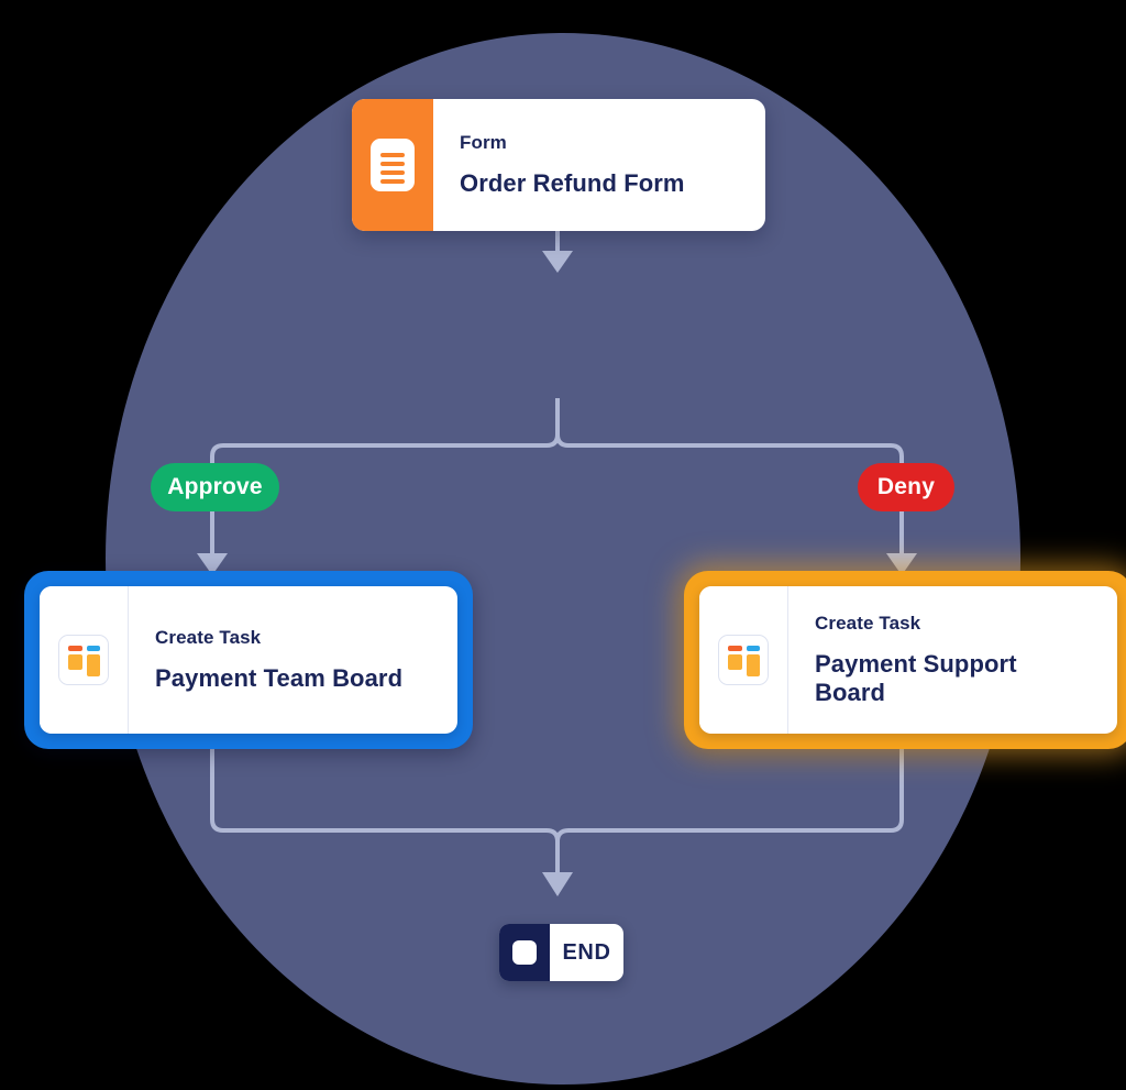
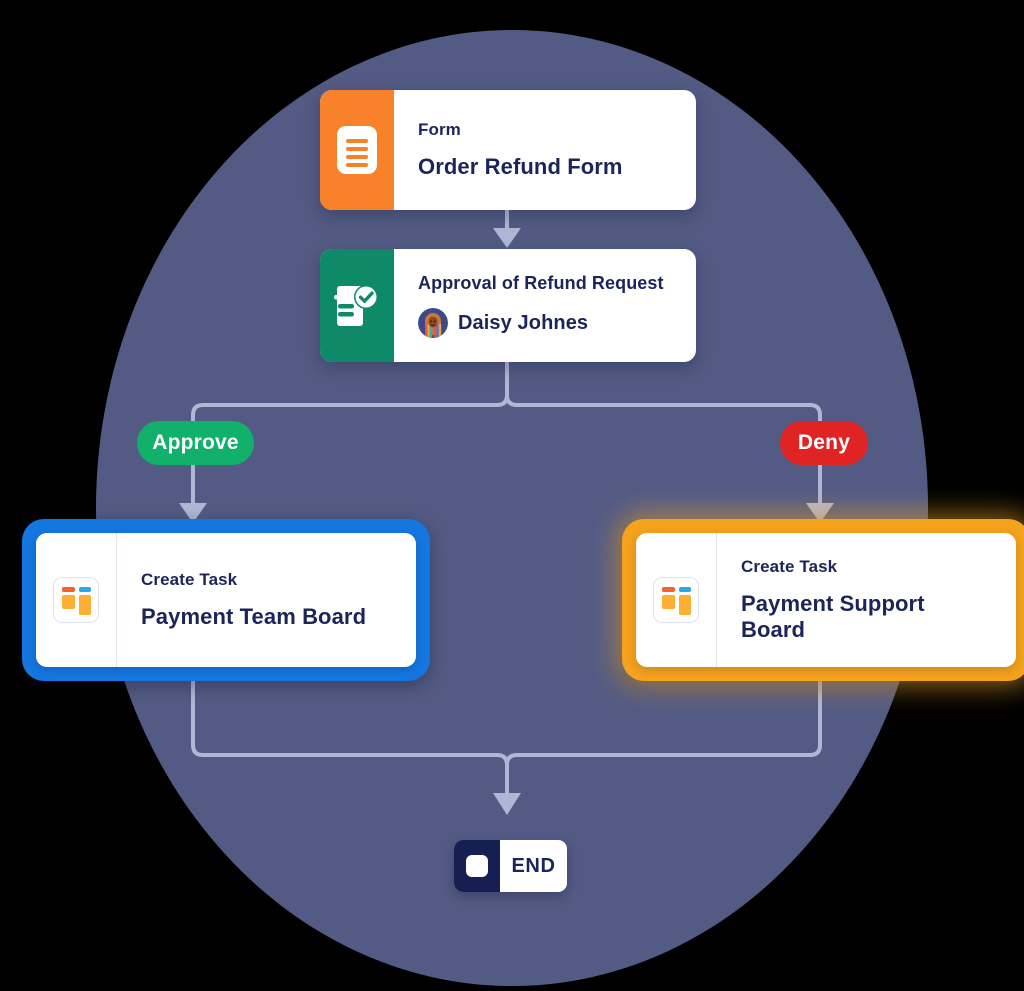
  Form
  Order Refund Form
+ Approval of Refund Request
+ Daisy Johnes
  Approve
  Deny
  Create Task
  Payment Team Board
  Create Task
  Payment Support Board
  END
